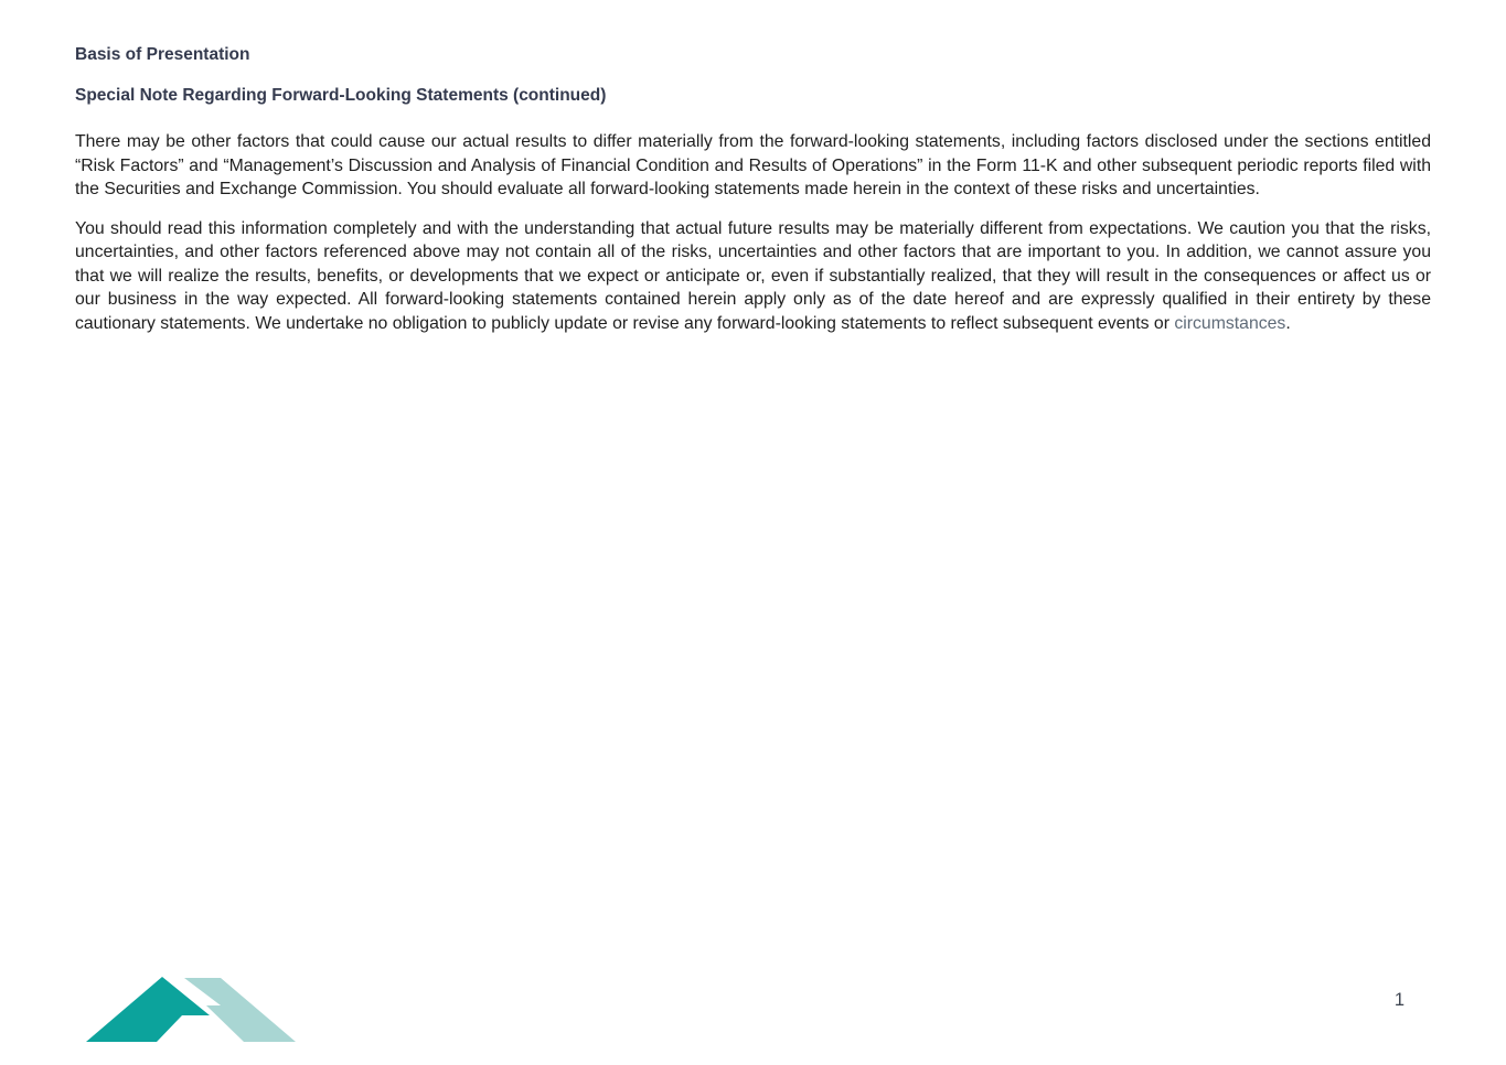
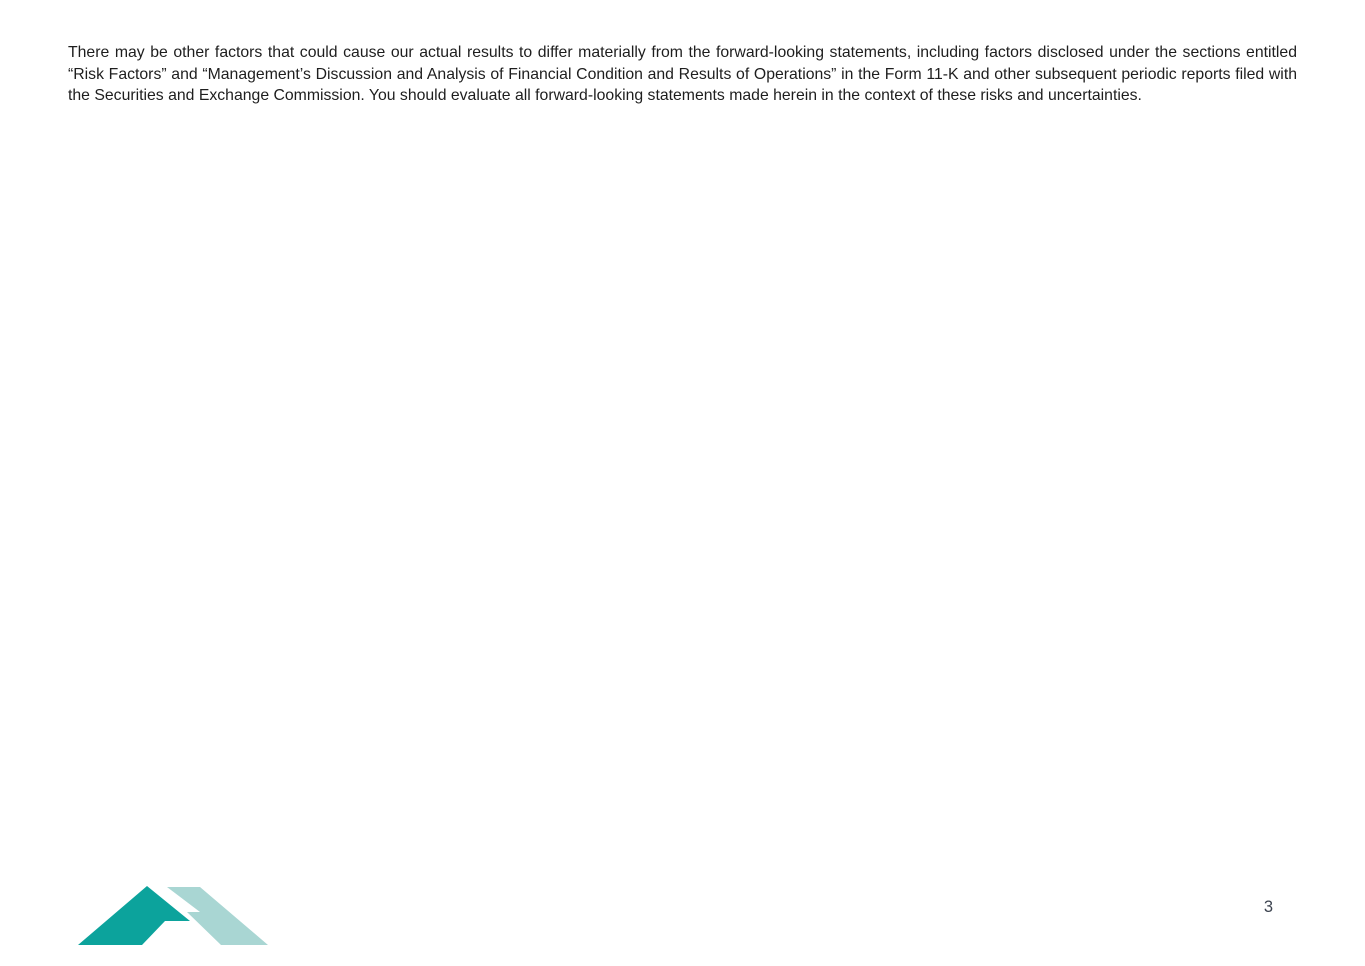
- Basis of Presentation
- Special Note Regarding Forward-Looking Statements (continued)
  There may be other factors that could cause our actual results to differ materially from the forward-looking statements, including factors disclosed under the sections entitled “Risk Factors” and “Management’s Discussion and Analysis of Financial Condition and Results of Operations” in the Form 11-K and other subsequent periodic reports filed with the Securities and Exchange Commission. You should evaluate all forward-looking statements made herein in the context of these risks and uncertainties.
- You should read this information completely and with the understanding that actual future results may be materially different from expectations. We caution you that the risks, uncertainties, and other factors referenced above may not contain all of the risks, uncertainties and other factors that are important to you. In addition, we cannot assure you that we will realize the results, benefits, or developments that we expect or anticipate or, even if substantially realized, that they will result in the consequences or affect us or our business in the way expected. All forward-looking statements contained herein apply only as of the date hereof and are expressly qualified in their entirety by these cautionary statements. We undertake no obligation to publicly update or revise any forward-looking statements to reflect subsequent events or circumstances.
- 1
+ 3
